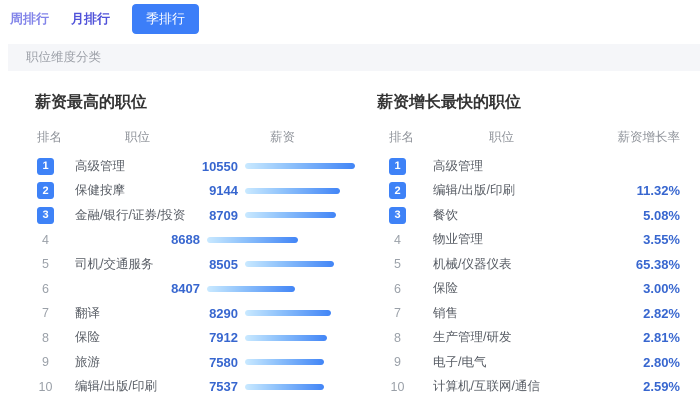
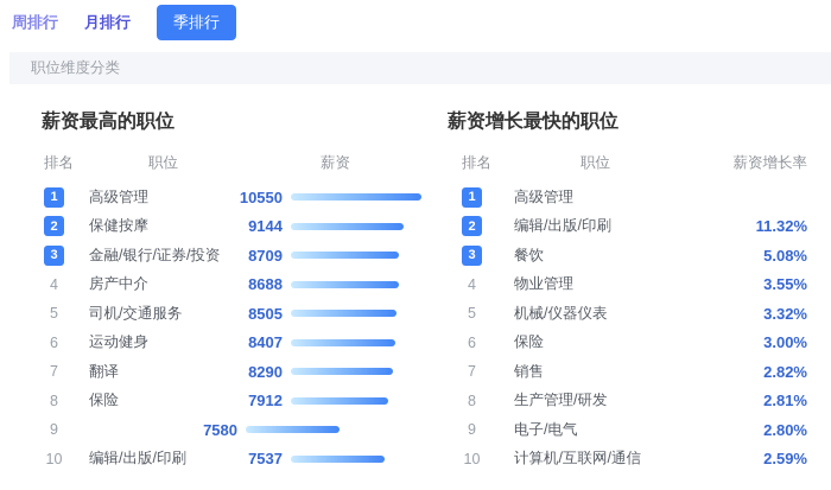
  周排行
  月排行
  季排行
  职位维度分类
  薪资最高的职位
  排名
  职位
  薪资
  1
  高级管理
  10550
  2
  保健按摩
  9144
  3
  金融/银行/证券/投资
  8709
  4
+ 房产中介
  8688
  5
  司机/交通服务
  8505
  6
+ 运动健身
  8407
  7
  翻译
  8290
  8
  保险
  7912
  9
- 旅游
  7580
  10
  编辑/出版/印刷
  7537
  薪资增长最快的职位
  排名
  职位
  薪资增长率
  1
  高级管理
  2
  编辑/出版/印刷
  11.32%
  3
  餐饮
  5.08%
  4
  物业管理
  3.55%
  5
  机械/仪器仪表
- 65.38%
+ 3.32%
  6
  保险
  3.00%
  7
  销售
  2.82%
  8
  生产管理/研发
  2.81%
  9
  电子/电气
  2.80%
  10
  计算机/互联网/通信
  2.59%
